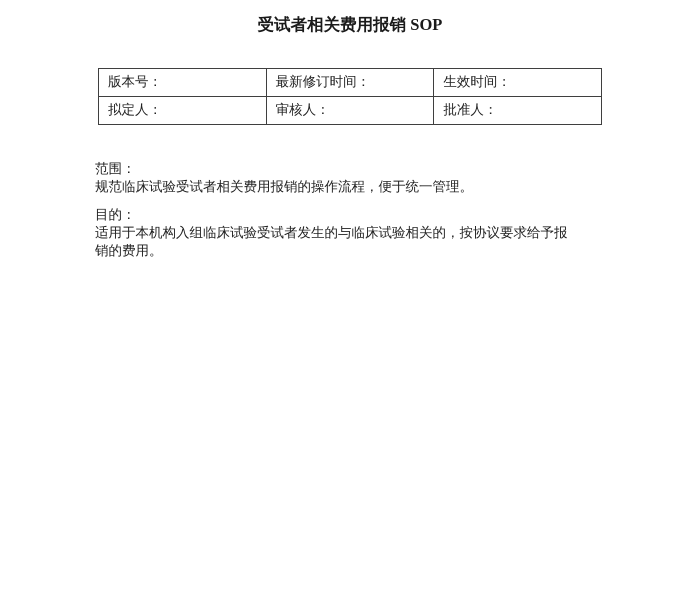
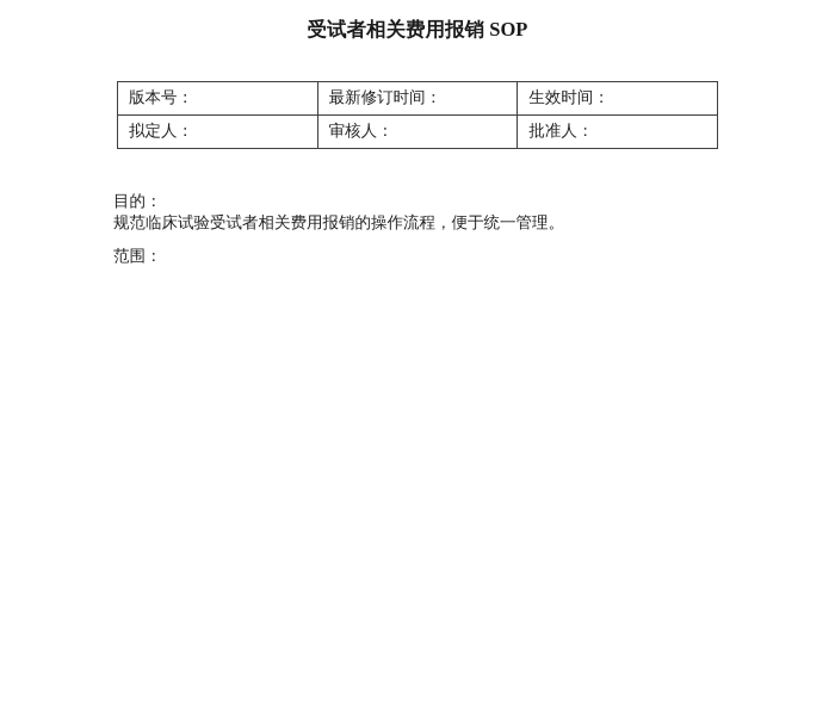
  受试者相关费用报销 SOP
  版本号：	最新修订时间：	生效时间：
  拟定人：	审核人：	批准人：
- 范围：
+ 目的：
  规范临床试验受试者相关费用报销的操作流程，便于统一管理。
- 目的：
+ 范围：
- 适用于本机构入组临床试验受试者发生的与临床试验相关的，按协议要求给予报
- 销的费用。
